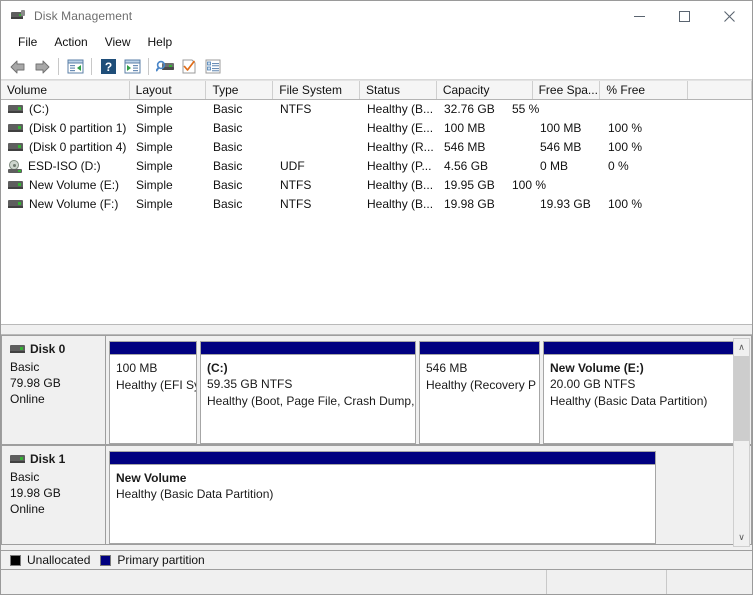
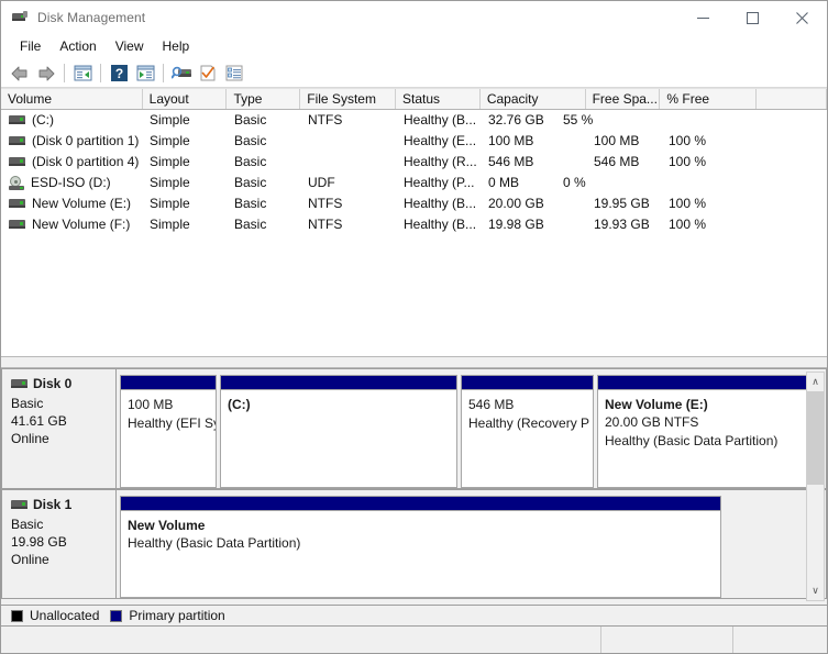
  Disk Management
  File
  Action
  View
  Help
  ?
  Volume
  Layout
  Type
  File System
  Status
  Capacity
  Free Spa...
  % Free
  (C:)
  Simple
  Basic
  NTFS
  Healthy (B...
  32.76 GB
  55 %
  (Disk 0 partition 1)
  Simple
  Basic
  Healthy (E...
  100 MB
  100 MB
  100 %
  (Disk 0 partition 4)
  Simple
  Basic
  Healthy (R...
  546 MB
  546 MB
  100 %
  ESD-ISO (D:)
  Simple
  Basic
  UDF
  Healthy (P...
- 4.56 GB
  0 MB
  0 %
  New Volume (E:)
  Simple
  Basic
  NTFS
  Healthy (B...
+ 20.00 GB
  19.95 GB
  100 %
  New Volume (F:)
  Simple
  Basic
  NTFS
  Healthy (B...
  19.98 GB
  19.93 GB
  100 %
  Disk 0
  Basic
- 79.98 GB
+ 41.61 GB
  Online
  100 MB
  Healthy (EFI S
  (C:)
- 59.35 GB NTFS
- Healthy (Boot, Page File, Crash Dump,
  546 MB
  Healthy (Recovery P
  New Volume (E:)
  20.00 GB NTFS
  Healthy (Basic Data Partition)
  Disk 1
  Basic
  19.98 GB
  Online
  New Volume
  Healthy (Basic Data Partition)
  ∧
  ∨
  Unallocated
  Primary partition
